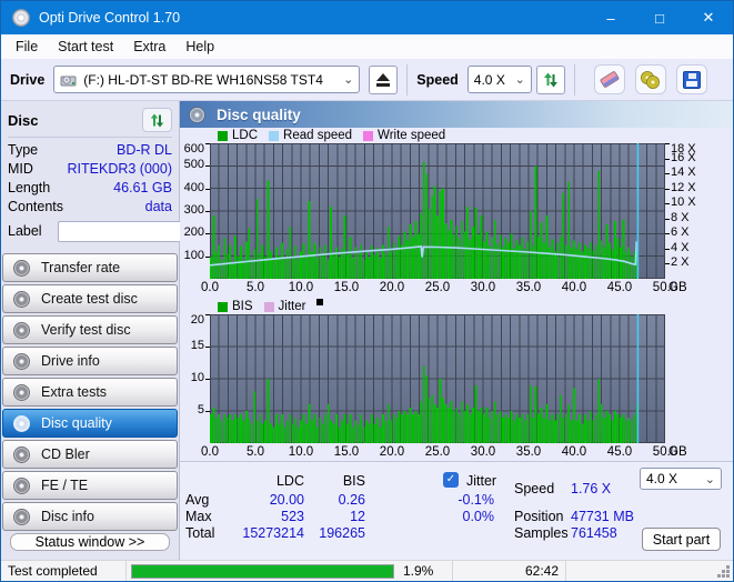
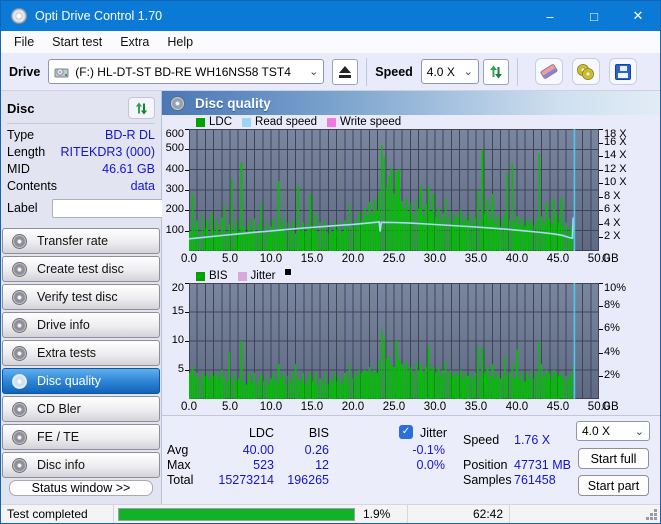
  Opti Drive Control 1.70
  –
  □
  ✕
  File
  Start test
  Extra
  Help
  Drive
  (F:) HL-DT-ST BD-RE WH16NS58 TST4
  ⌄
  Speed
  4.0 X
  ⌄
  Disc
  Type
  BD-R DL
- MID
+ Length
  RITEKDR3 (000)
- Length
+ MID
  46.61 GB
  Contents
  data
  Label
  Transfer rate
  Create test disc
  Verify test disc
  Drive info
  Extra tests
  Disc quality
  CD Bler
  FE / TE
  Disc info
  Status window >>
  Disc quality
  LDC
  Read speed
  Write speed
  100
  200
  300
  400
  500
  600
  2 X
  4 X
  6 X
  8 X
  10 X
  12 X
  14 X
  16 X
  18 X
  0.0
  5.0
  10.0
  15.0
  20.0
  25.0
  30.0
  35.0
  40.0
  45.0
  50.0
  GB
  BIS
  Jitter
  5
  10
  15
  20
+ 2%
+ 4%
+ 6%
+ 8%
+ 10%
  0.0
  5.0
  10.0
  15.0
  20.0
  25.0
  30.0
  35.0
  40.0
  45.0
  50.0
  GB
  LDC
  BIS
  Avg
- 20.00
+ 40.00
  0.26
  -0.1%
  Max
  523
  12
  0.0%
  Total
  15273214
  196265
  ✓
  Jitter
  Speed
  1.76 X
  Position
  47731 MB
  Samples
  761458
  4.0 X
  ⌄
+ Start full
  Start part
  Test completed
  1.9%
  62:42
